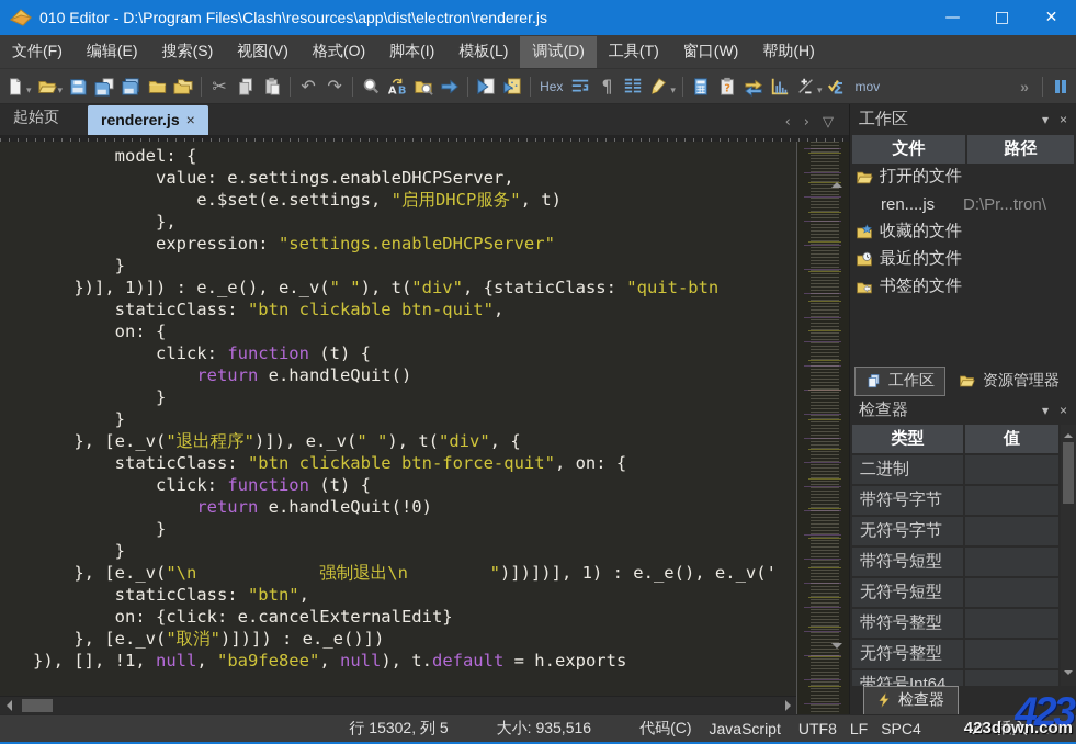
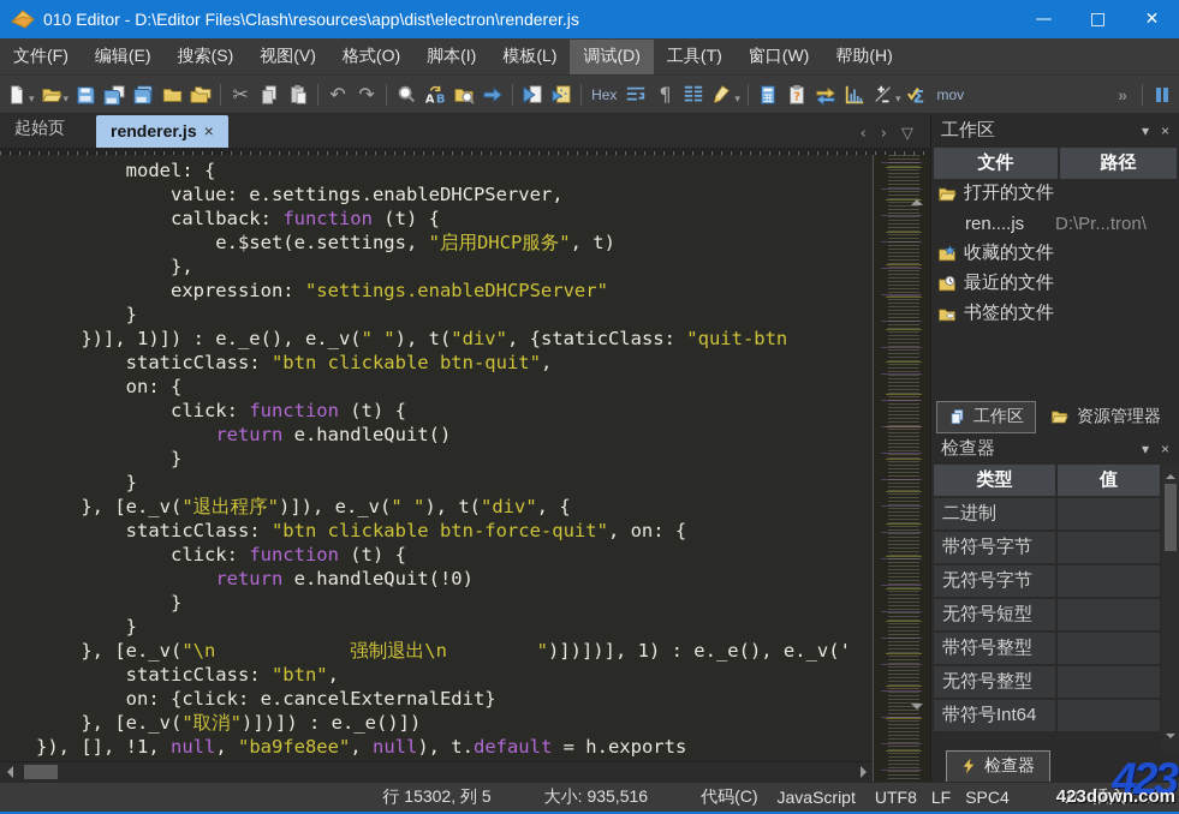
- 010 Editor - D:\Program Files\Clash\resources\app\dist\electron\renderer.js
+ 010 Editor - D:\Editor Files\Clash\resources\app\dist\electron\renderer.js
  —
  □
  ✕
  文件(F)
  编辑(E)
  搜索(S)
  视图(V)
  格式(O)
  脚本(I)
  模板(L)
  调试(D)
  工具(T)
  窗口(W)
  帮助(H)
  ▾
  ▾
  ✂
  ↶
  ↷
  A
  B
  Hex
  ¶
  ▾
  ?
  ▾
  Σ
  mov
  »
  起始页
  renderer.js ×
  ‹
  ›
  ▽
  model: {
  value: e.settings.enableDHCPServer,
+ callback: function (t) {
  e.$set(e.settings, "启用DHCP服务", t)
  },
  expression: "settings.enableDHCPServer"
  }
  })], 1)]) : e._e(), e._v(" "), t("div", {staticClass: "quit-btn
  staticClass: "btn clickable btn-quit",
  on: {
  click: function (t) {
  return e.handleQuit()
  }
  }
  }, [e._v("退出程序")]), e._v(" "), t("div", {
  staticClass: "btn clickable btn-force-quit", on: {
  click: function (t) {
  return e.handleQuit(!0)
  }
  }
  }, [e._v("\n 强制退出\n ")])])], 1) : e._e(), e._v('
  staticClass: "btn",
  on: {click: e.cancelExternalEdit}
  }, [e._v("取消")])]) : e._e()])
  }), [], !1, null, "ba9fe8ee", null), t.default = h.exports
  工作区
  ▾
  ×
  文件
  路径
  打开的文件
  ren....js
  D:\Pr...tron\
  收藏的文件
  最近的文件
  书签的文件
  工作区
  资源管理器
  检查器
  ▾
  ×
  类型
  值
  二进制
  带符号字节
  无符号字节
- 带符号短型
  无符号短型
  带符号整型
  无符号整型
  带符号Int64
  检查器
  行 15302, 列 5
  大小: 935,516
  代码(C)
  JavaScript
  UTF8
  LF
  SPC4
  W
  插入
  ⋰
  423
  423down.com
